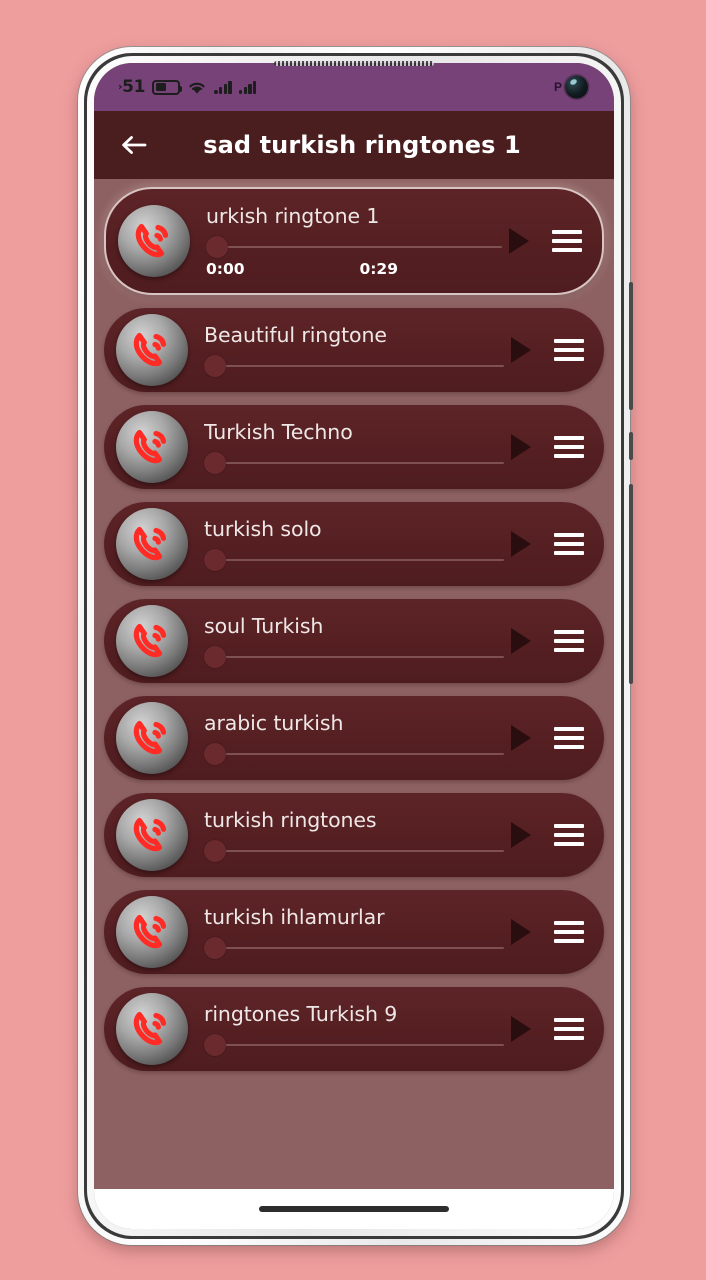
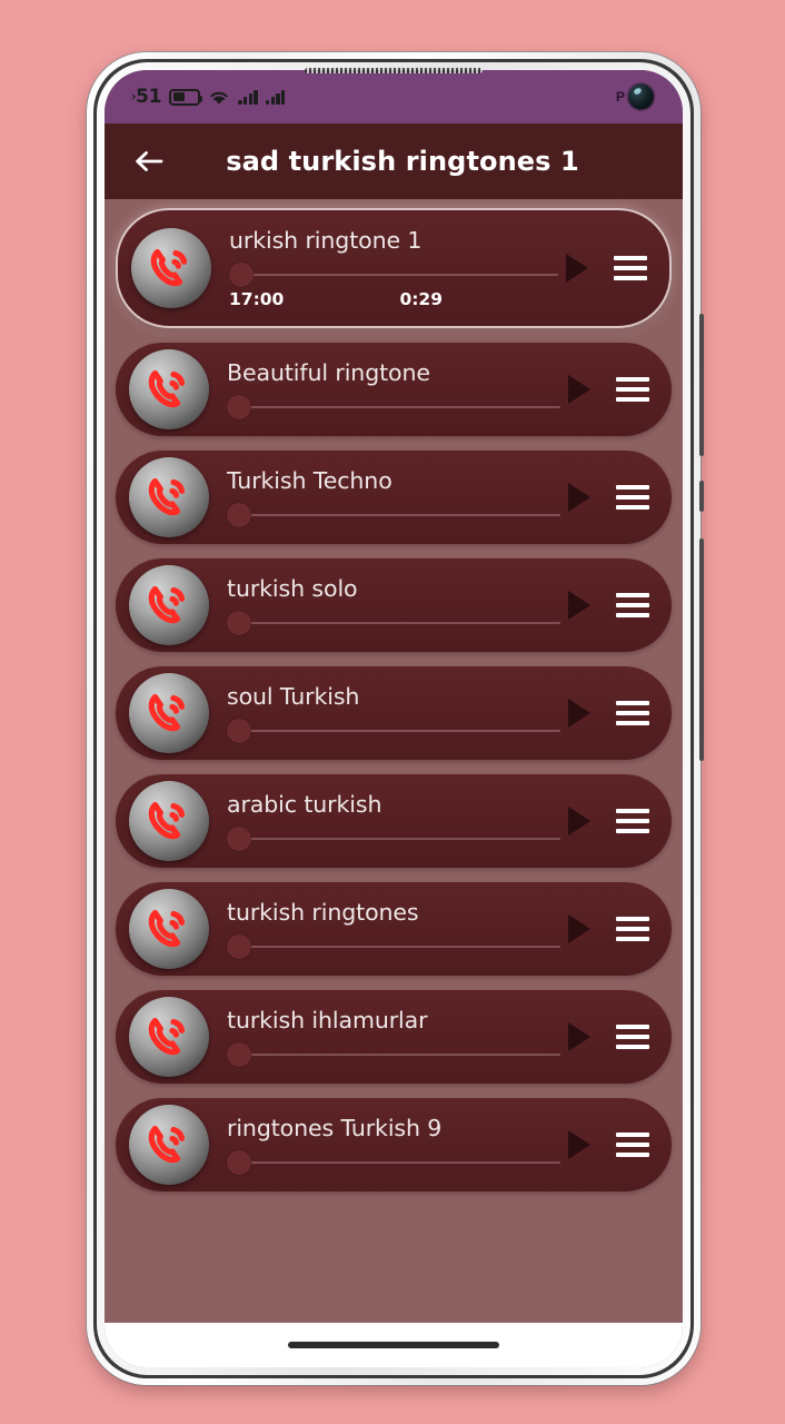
  ›51
  P
  sad turkish ringtones 1
  urkish ringtone 1
- 0:00
+ 17:00
  0:29
  Beautiful ringtone
  Turkish Techno
  turkish solo
  soul Turkish
  arabic turkish
  turkish ringtones
  turkish ihlamurlar
  ringtones Turkish 9
